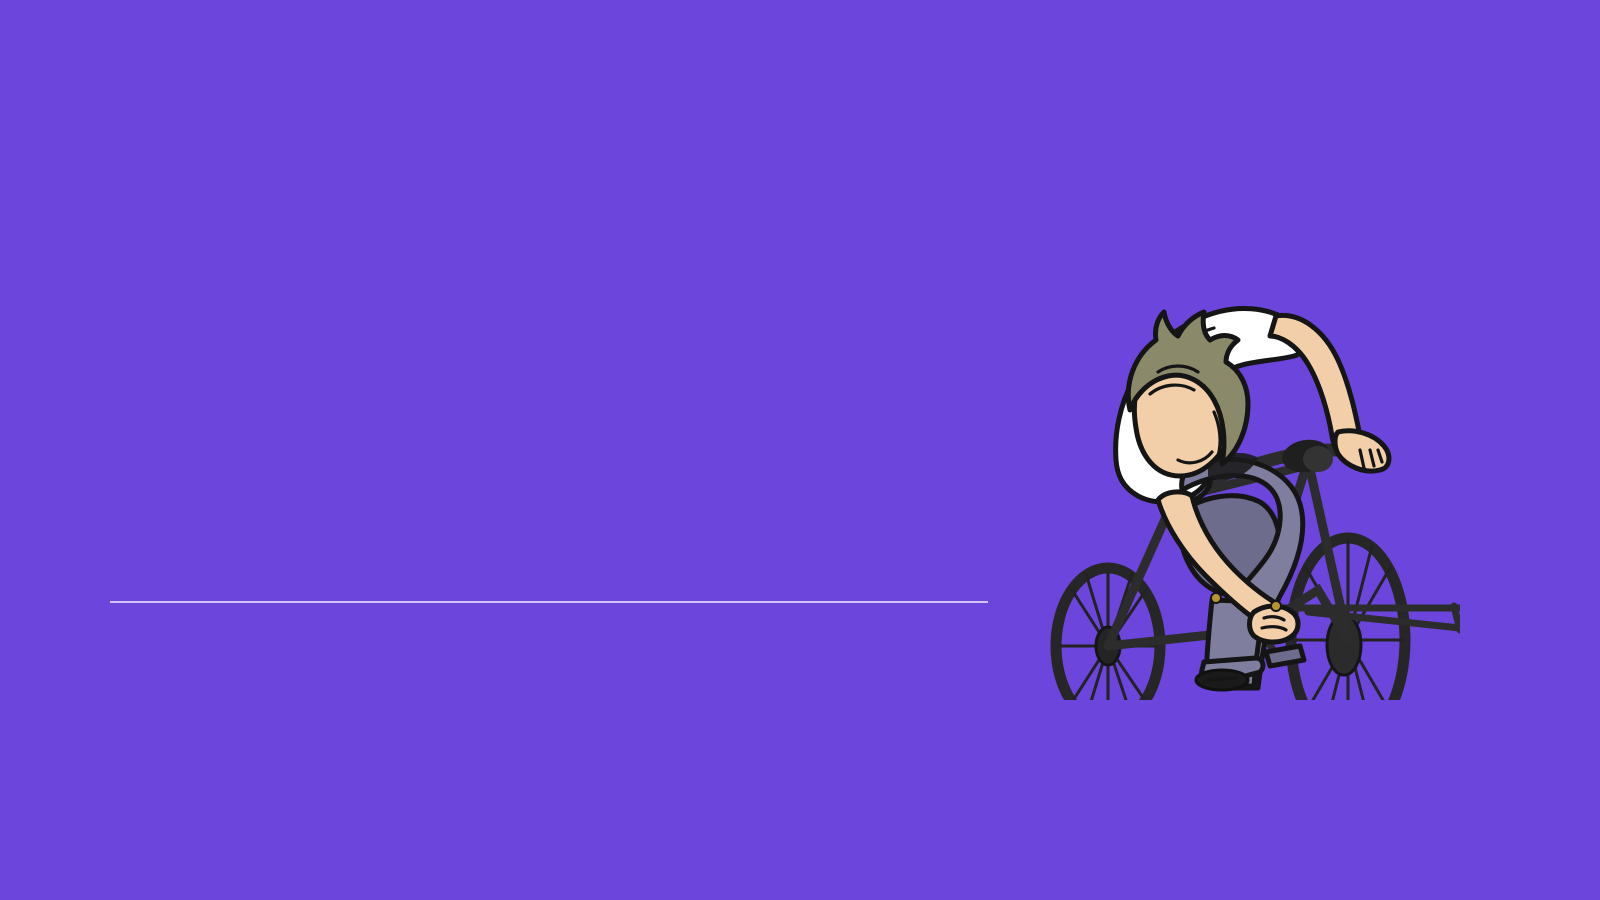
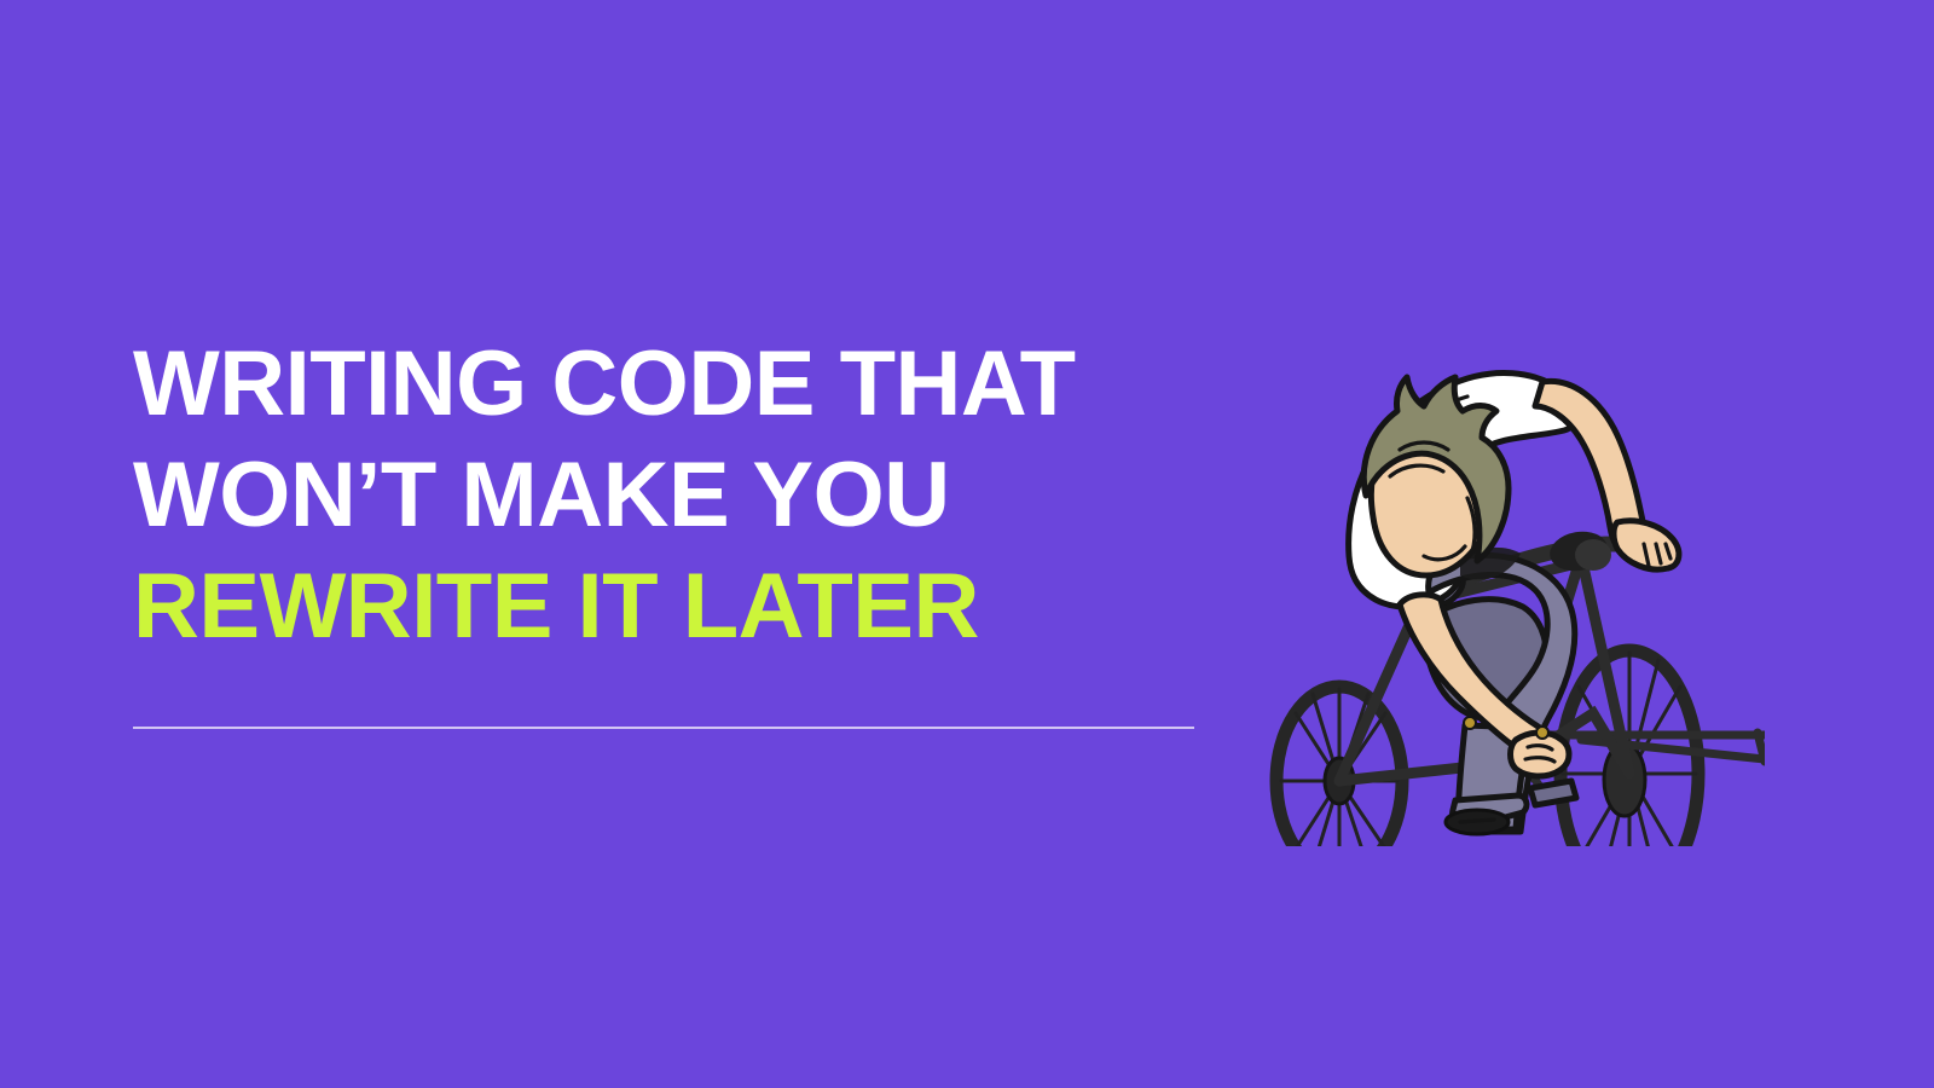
+ WRITING CODE THAT
+ WON’T MAKE YOU
+ REWRITE IT LATER
